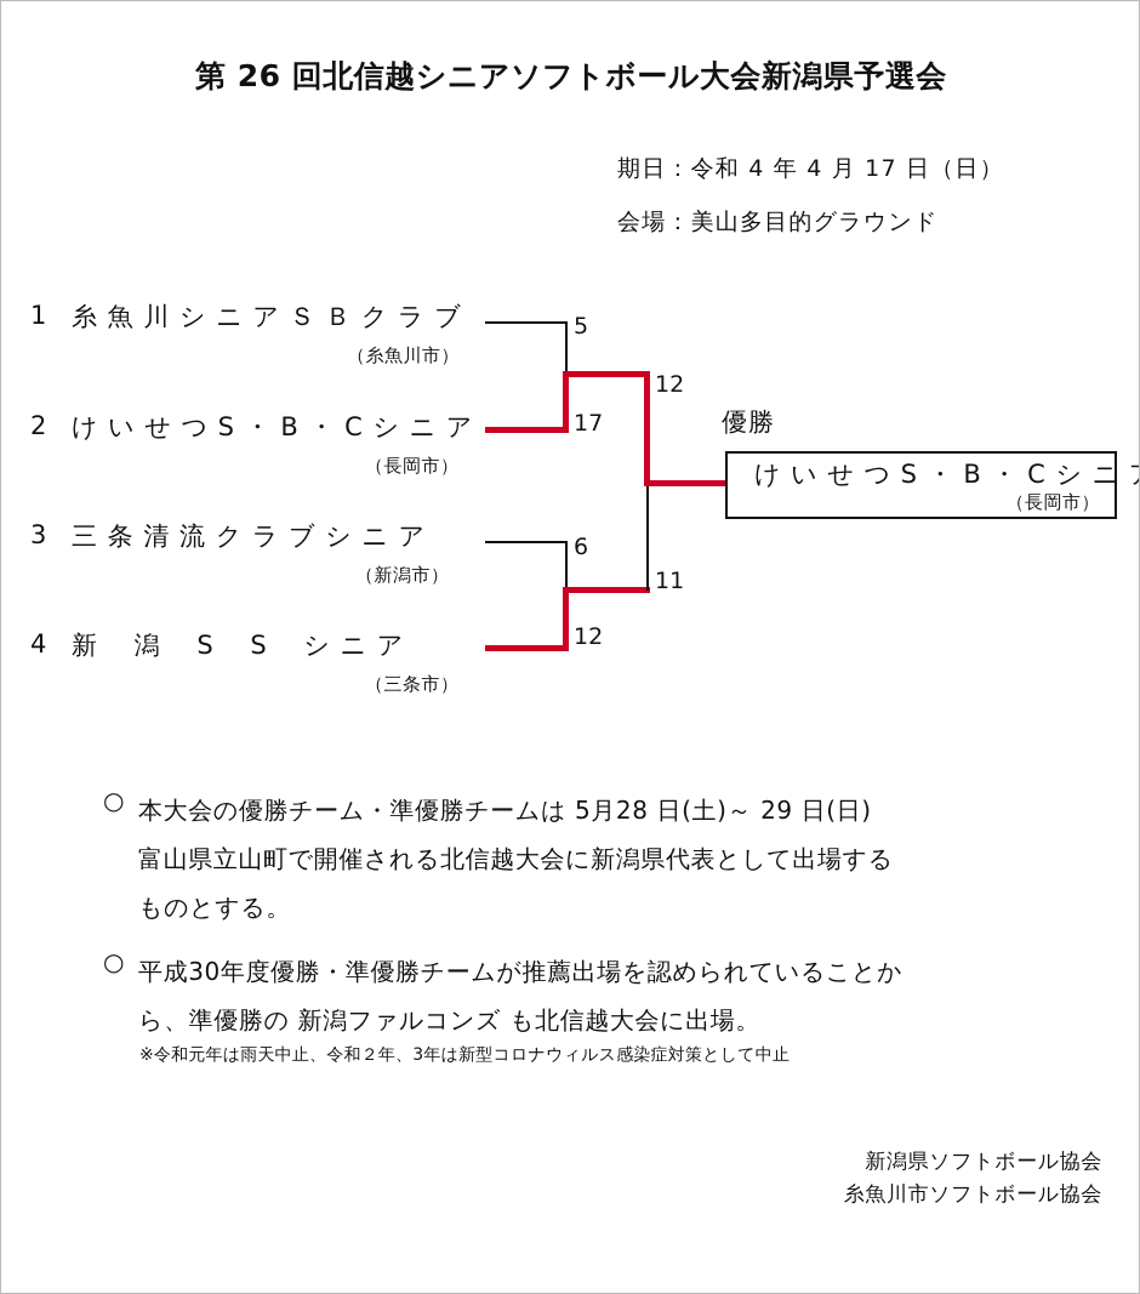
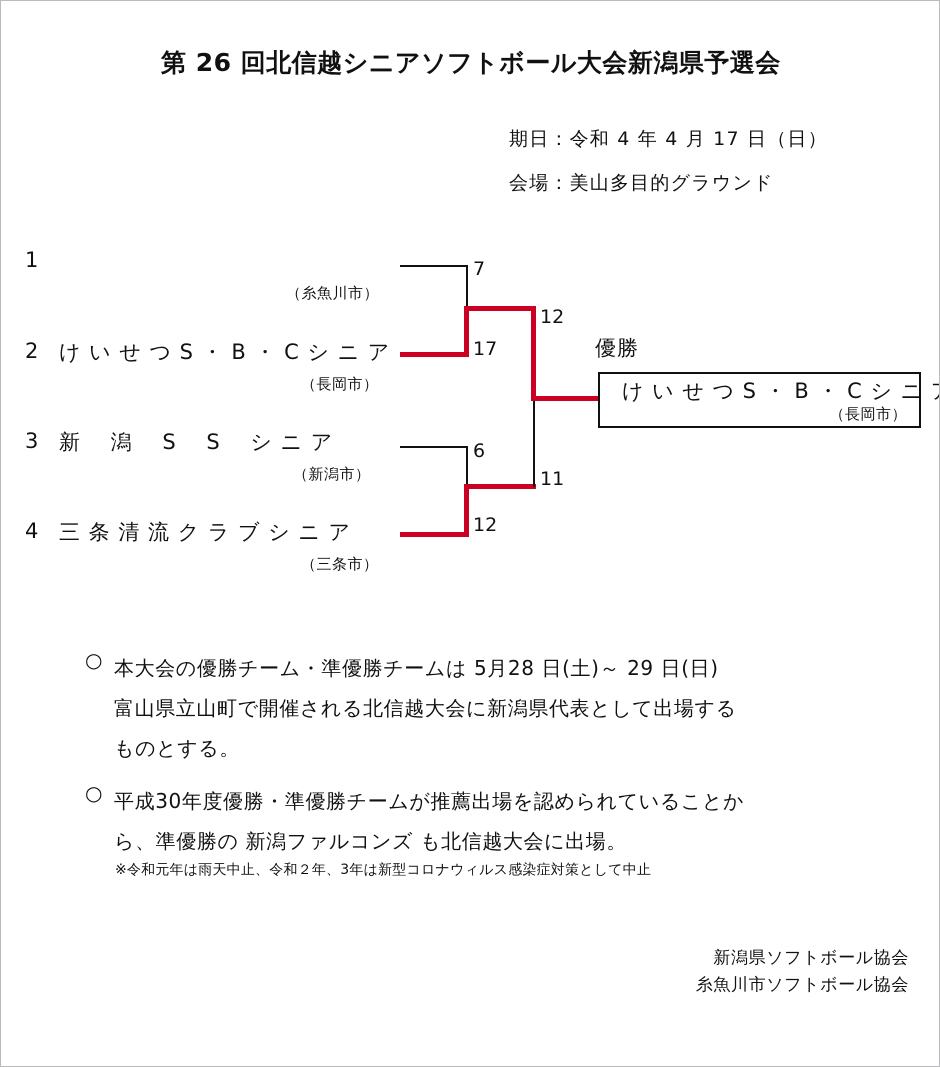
  第 26 回北信越シニアソフトボール大会新潟県予選会
  期日：令和 4 年 4 月 17 日（日）
  会場：美山多目的グラウンド
  1
- 糸 魚 川 シ ニ ア Ｓ Ｂ ク ラ ブ
  （糸魚川市）
  2
  け い せ つ S ・ B ・ C シ ニ ア
  （長岡市）
  3
- 三 条 清 流 ク ラ ブ シ ニ ア
+ 新 潟 S S シ ニ ア
  （新潟市）
  4
- 新 潟 S S シ ニ ア
+ 三 条 清 流 ク ラ ブ シ ニ ア
  （三条市）
- 5
+ 7
  17
  6
  12
  12
  11
  優勝
  け い せ つ S ・ B ・ C シ ニ
  （長岡市）
  ○
  本大会の優勝チーム・準優勝チームは 5月28 日(土)～ 29 日(日)
  富山県立山町で開催される北信越大会に新潟県代表として出場する
  ものとする。
  ○
  平成30年度優勝・準優勝チームが推薦出場を認められていることか
  ら、準優勝の 新潟ファルコンズ も北信越大会に出場。
  ※令和元年は雨天中止、令和２年、3年は新型コロナウィルス感染症対策として中止
  新潟県ソフトボール協会
  糸魚川市ソフトボール協会
